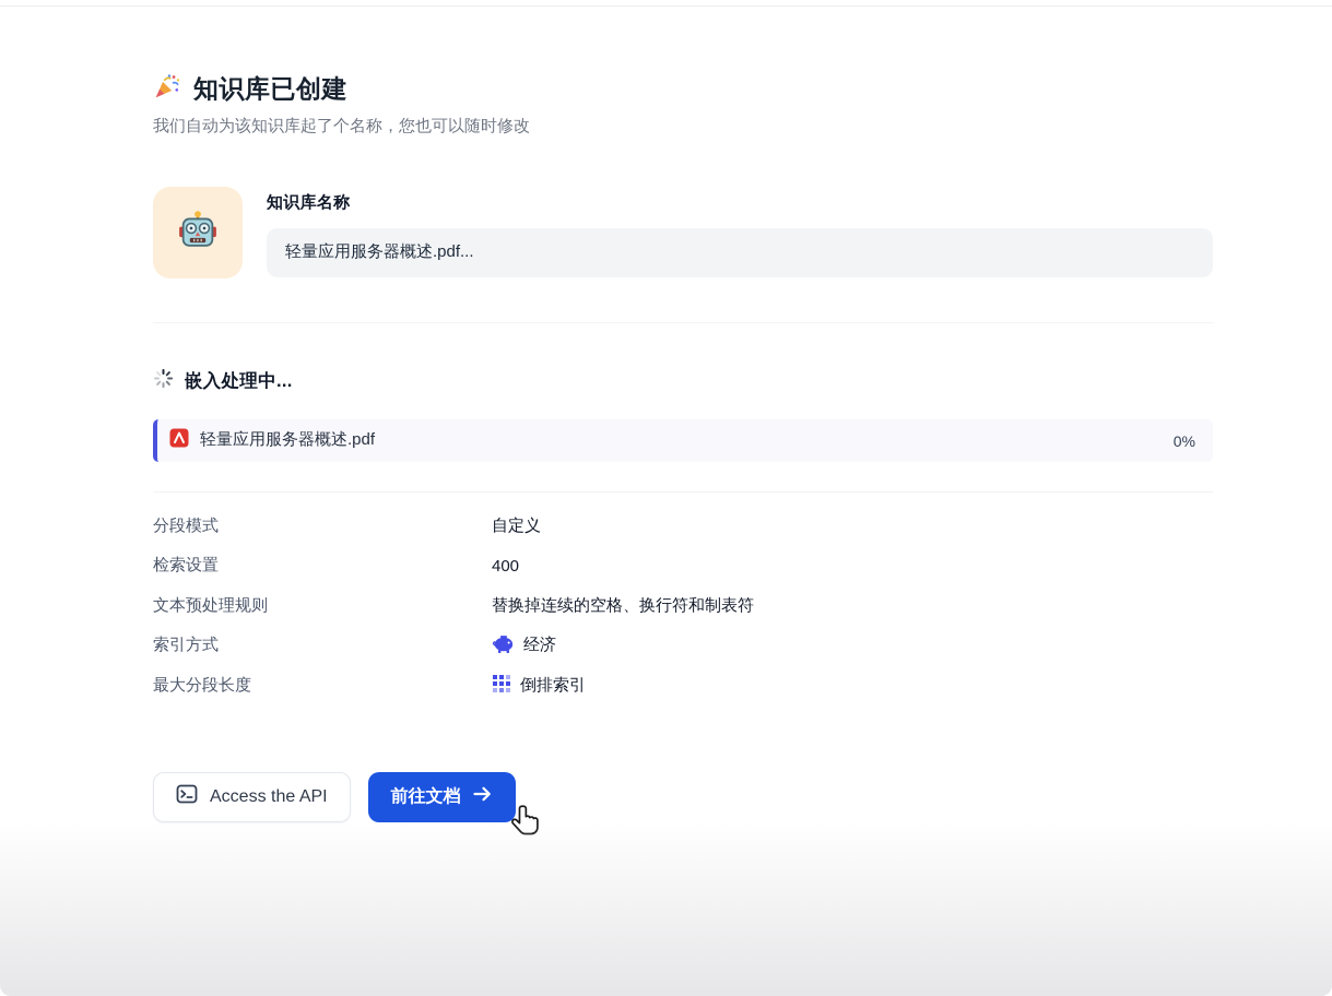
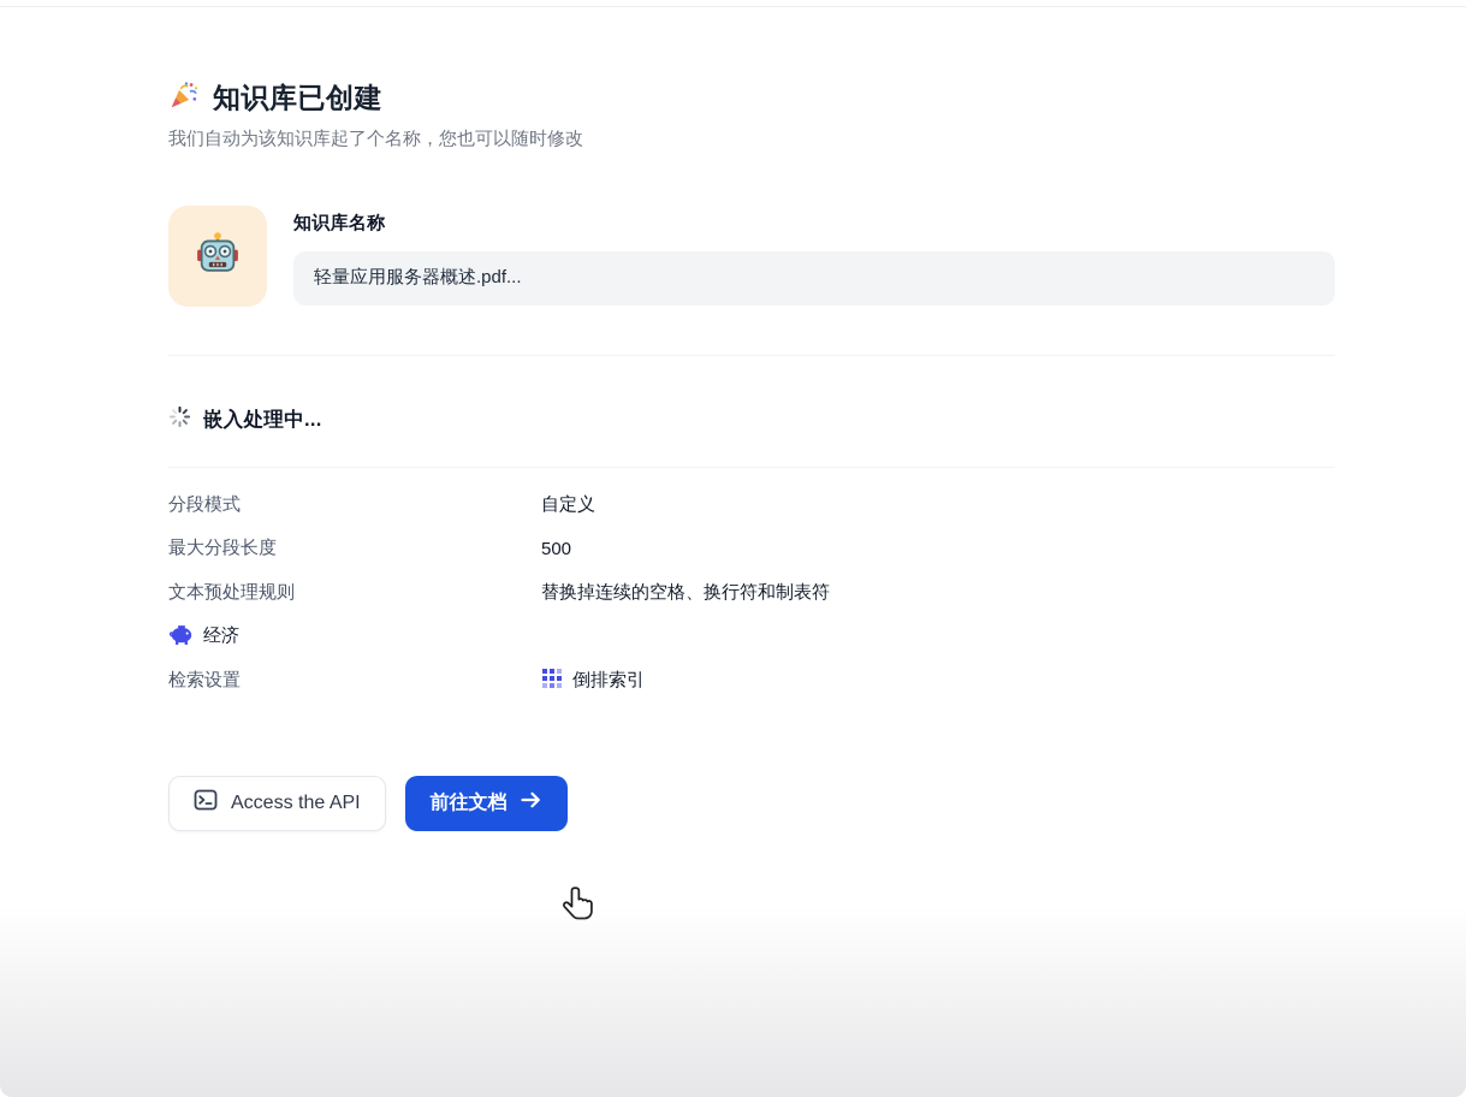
  知识库已创建
  我们自动为该知识库起了个名称，您也可以随时修改
  知识库名称
  轻量应用服务器概述.pdf...
  嵌入处理中...
- 轻量应用服务器概述.pdf
- 0%
  分段模式
  自定义
- 检索设置
+ 最大分段长度
- 400
+ 500
  文本预处理规则
  替换掉连续的空格、换行符和制表符
- 索引方式
  经济
- 最大分段长度
+ 检索设置
  倒排索引
  Access the API
  前往文档
